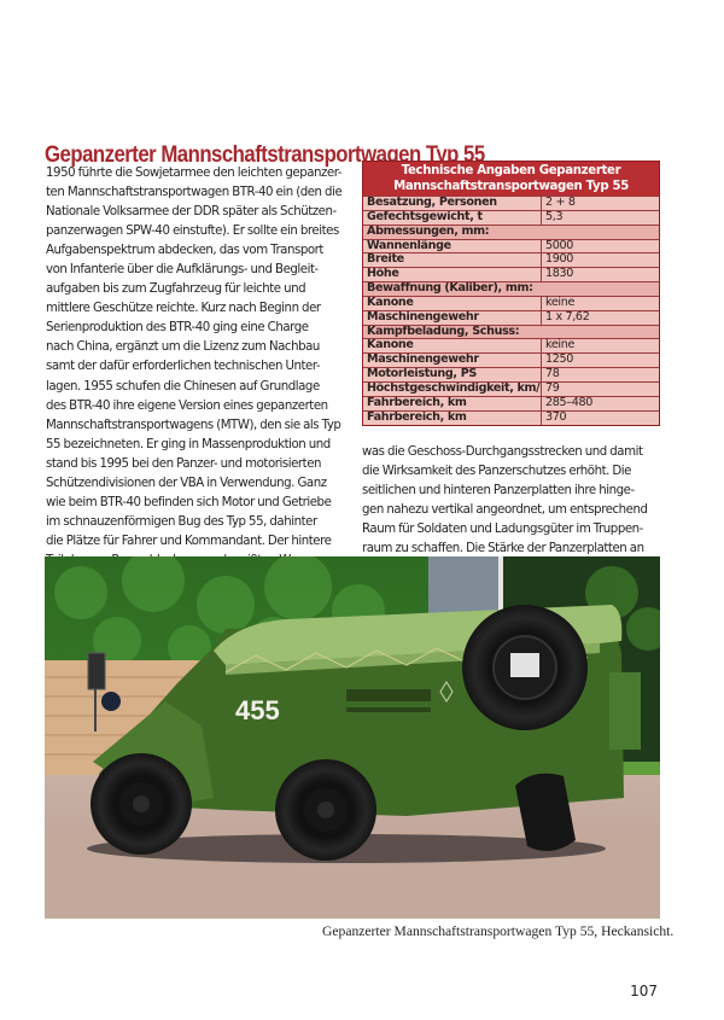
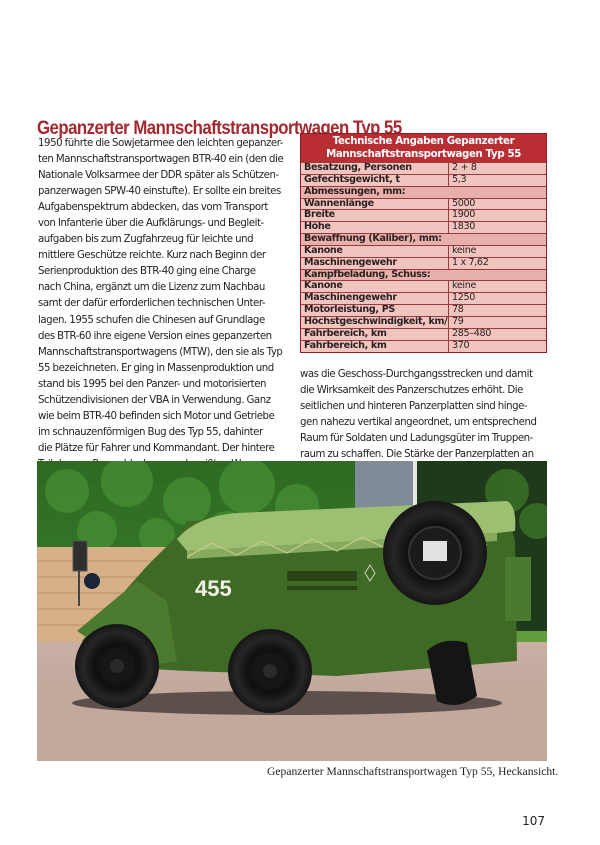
  Gepanzerter Mannschaftstransportwagen Typ 55
  1950 führte die Sowjetarmee den leichten gepanzer-
  ten Mannschaftstransportwagen BTR-40 ein (den die
  Nationale Volksarmee der DDR später als Schützen-
  panzerwagen SPW-40 einstufte). Er sollte ein breites
  Aufgabenspektrum abdecken, das vom Transport
  von Infanterie über die Aufklärungs- und Begleit-
  aufgaben bis zum Zugfahrzeug für leichte und
  mittlere Geschütze reichte. Kurz nach Beginn der
  Serienproduktion des BTR-40 ging eine Charge
  nach China, ergänzt um die Lizenz zum Nachbau
  samt der dafür erforderlichen technischen Unter-
  lagen. 1955 schufen die Chinesen auf Grundlage
- des BTR-40 ihre eigene Version eines gepanzerten
+ des BTR-60 ihre eigene Version eines gepanzerten
  Mannschaftstransportwagens (MTW), den sie als Typ
  55 bezeichneten. Er ging in Massenproduktion und
  stand bis 1995 bei den Panzer- und motorisierten
  Schützendivisionen der VBA in Verwendung. Ganz
  wie beim BTR-40 befinden sich Motor und Getriebe
  im schnauzenförmigen Bug des Typ 55, dahinter
  die Plätze für Fahrer und Kommandant. Der hintere
  Technische Angaben Gepanzerter
  Mannschaftstransportwagen Typ 55
  Besatzung, Personen
  2 + 8
  Gefechtsgewicht, t
  5,3
  Abmessungen, mm:
  Wannenlänge
  5000
  Breite
  1900
  Höhe
  1830
  Bewaffnung (Kaliber), mm:
  Kanone
  keine
  Maschinengewehr
  1 x 7,62
  Kampfbeladung, Schuss:
  Kanone
  keine
  Maschinengewehr
  1250
  Motorleistung, PS
  78
  Höchstgeschwindigkeit, km/
  79
  Fahrbereich, km
  285–480
  Fahrbereich, km
  370
  was die Geschoss-Durchgangsstrecken und damit
  die Wirksamkeit des Panzerschutzes erhöht. Die
- seitlichen und hinteren Panzerplatten ihre hinge-
+ seitlichen und hinteren Panzerplatten sind hinge-
  gen nahezu vertikal angeordnet, um entsprechend
  Raum für Soldaten und Ladungsgüter im Truppen-
  raum zu schaffen. Die Stärke der Panzerplatten an
  455
  Gepanzerter Mannschaftstransportwagen Typ 55, Heckansicht.
  107
